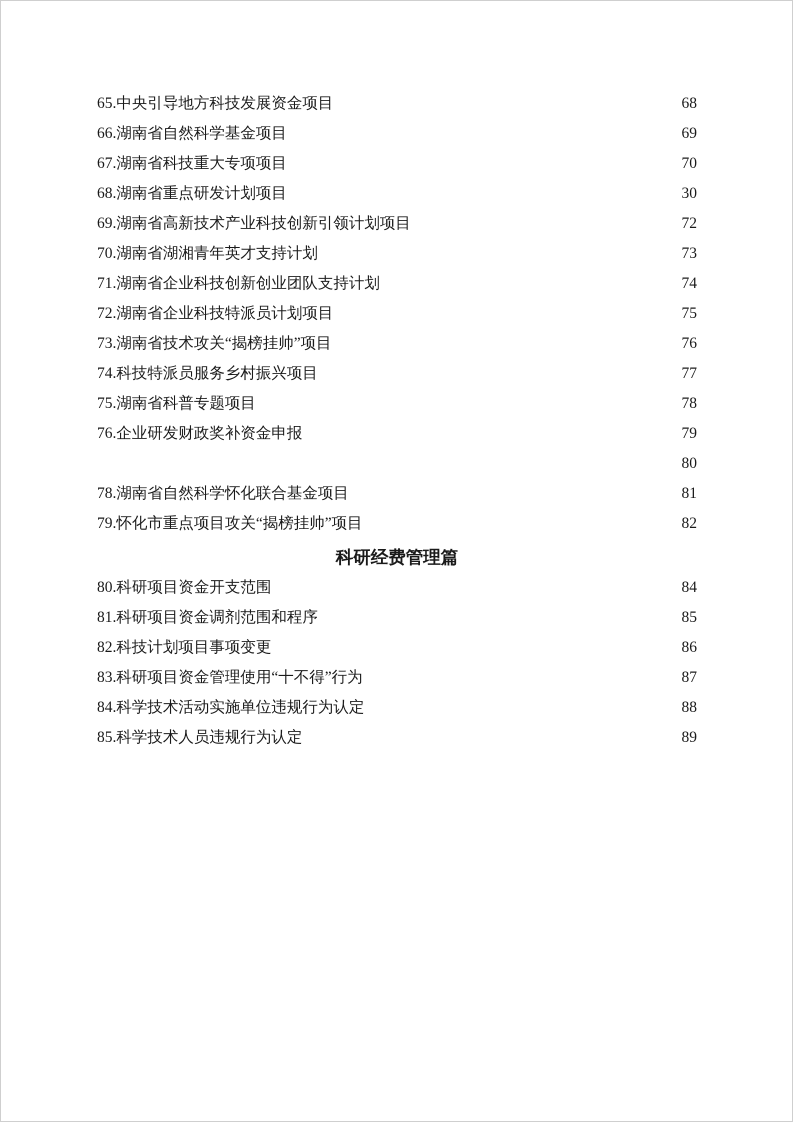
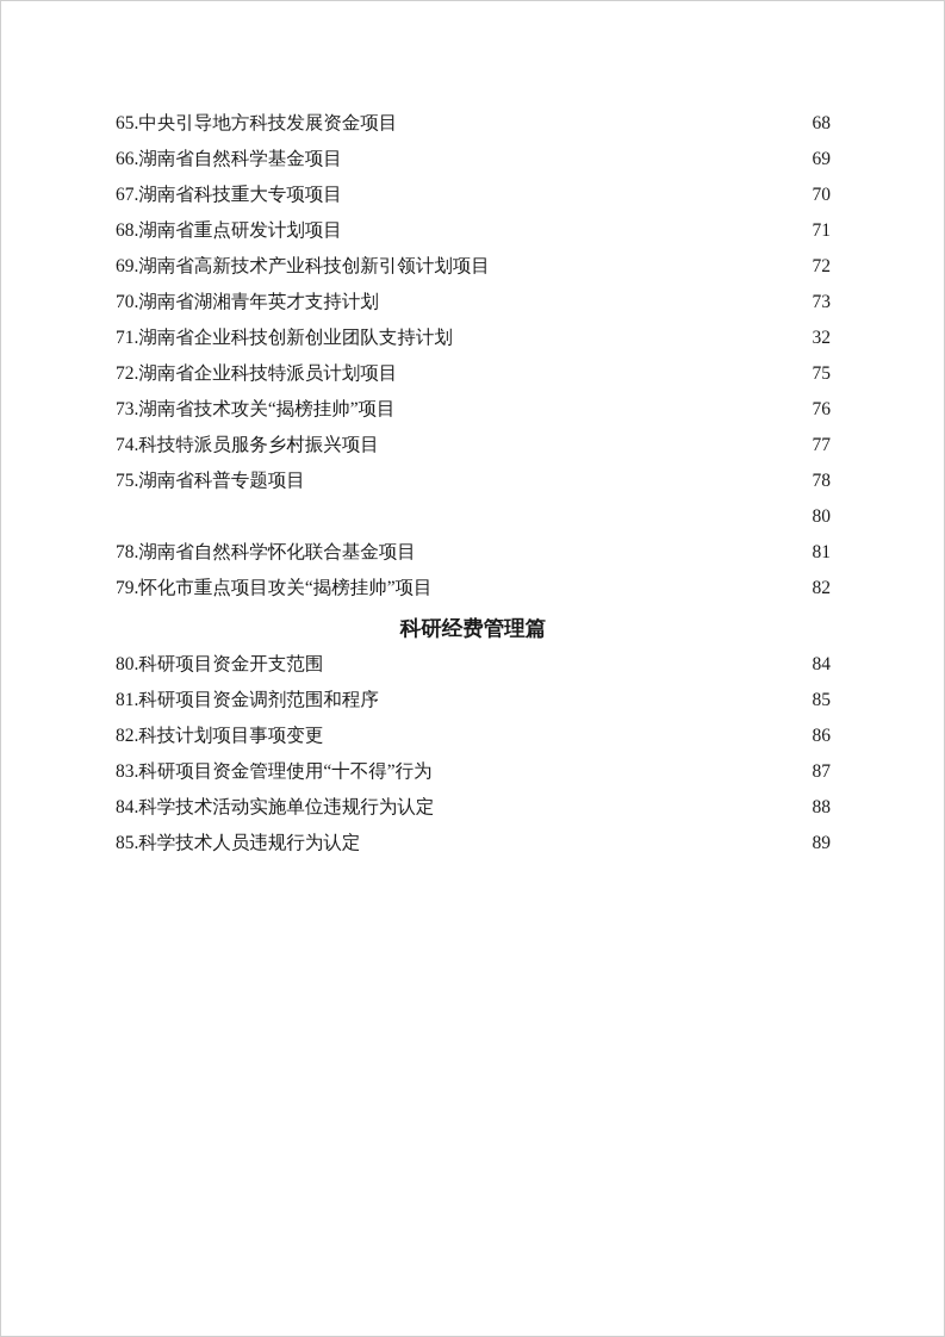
  65.中央引导地方科技发展资金项目
  68
  66.湖南省自然科学基金项目
  69
  67.湖南省科技重大专项项目
  70
  68.湖南省重点研发计划项目
- 30
+ 71
  69.湖南省高新技术产业科技创新引领计划项目
  72
  70.湖南省湖湘青年英才支持计划
  73
  71.湖南省企业科技创新创业团队支持计划
- 74
+ 32
  72.湖南省企业科技特派员计划项目
  75
  73.湖南省技术攻关“揭榜挂帅”项目
  76
  74.科技特派员服务乡村振兴项目
  77
  75.湖南省科普专题项目
  78
- 76.企业研发财政奖补资金申报
- 79
  80
  78.湖南省自然科学怀化联合基金项目
  81
  79.怀化市重点项目攻关“揭榜挂帅”项目
  82
  科研经费管理篇
  80.科研项目资金开支范围
  84
  81.科研项目资金调剂范围和程序
  85
  82.科技计划项目事项变更
  86
  83.科研项目资金管理使用“十不得”行为
  87
  84.科学技术活动实施单位违规行为认定
  88
  85.科学技术人员违规行为认定
  89
